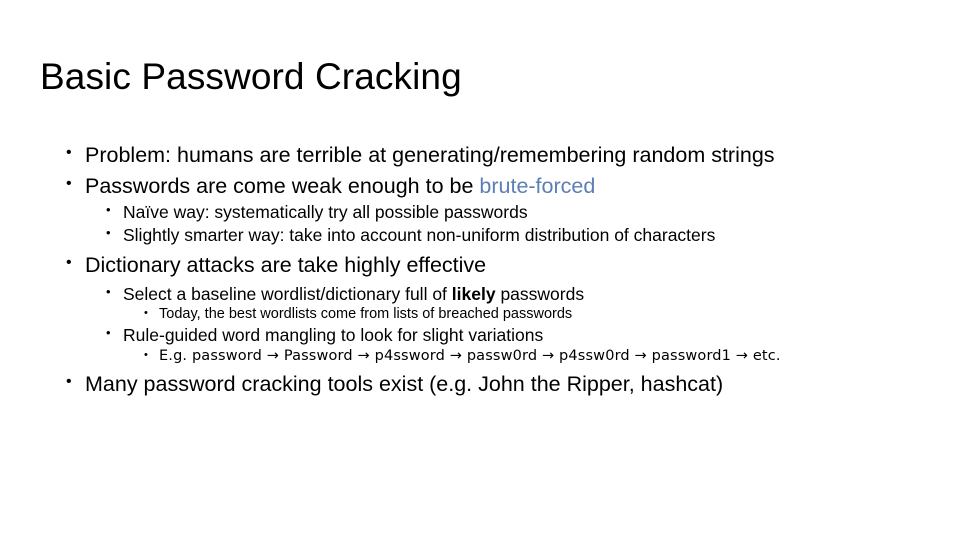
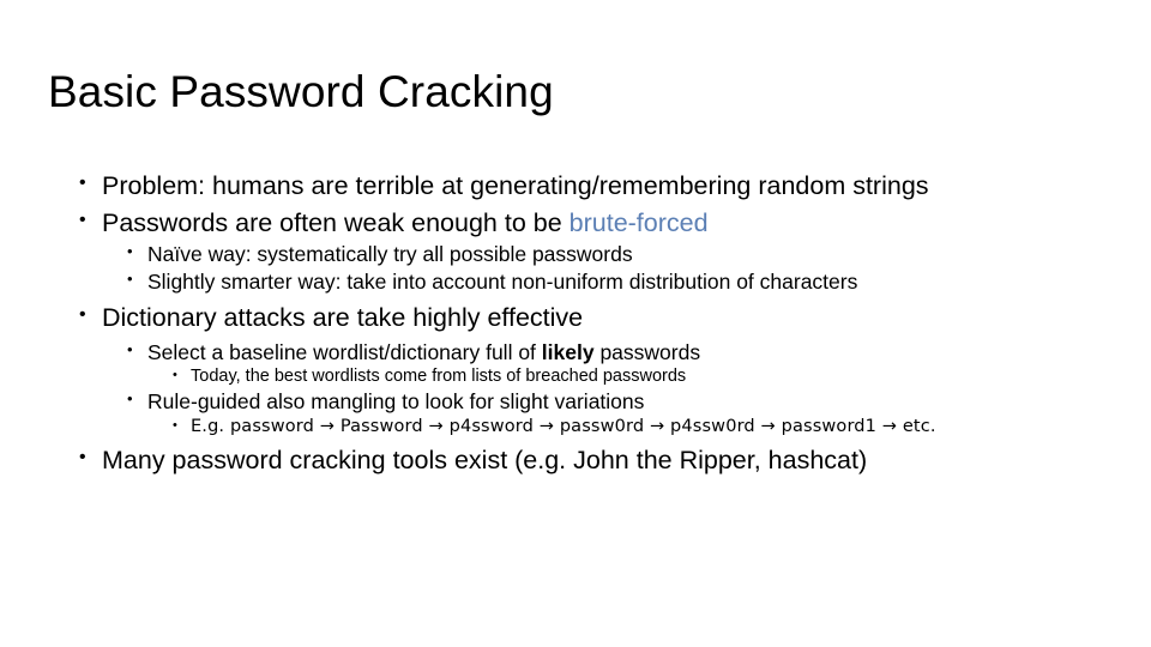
  Basic Password Cracking
  •
  Problem: humans are terrible at generating/remembering random strings
  •
- Passwords are come weak enough to be brute-forced
+ Passwords are often weak enough to be brute-forced
  •
  Naïve way: systematically try all possible passwords
  •
  Slightly smarter way: take into account non-uniform distribution of characters
  •
  Dictionary attacks are take highly effective
  •
  Select a baseline wordlist/dictionary full of likely passwords
  •
  Today, the best wordlists come from lists of breached passwords
  •
- Rule-guided word mangling to look for slight variations
+ Rule-guided also mangling to look for slight variations
  •
  E.g. password → Password → p4ssword → passw0rd → p4ssw0rd → password1 → etc.
  •
  Many password cracking tools exist (e.g. John the Ripper, hashcat)
